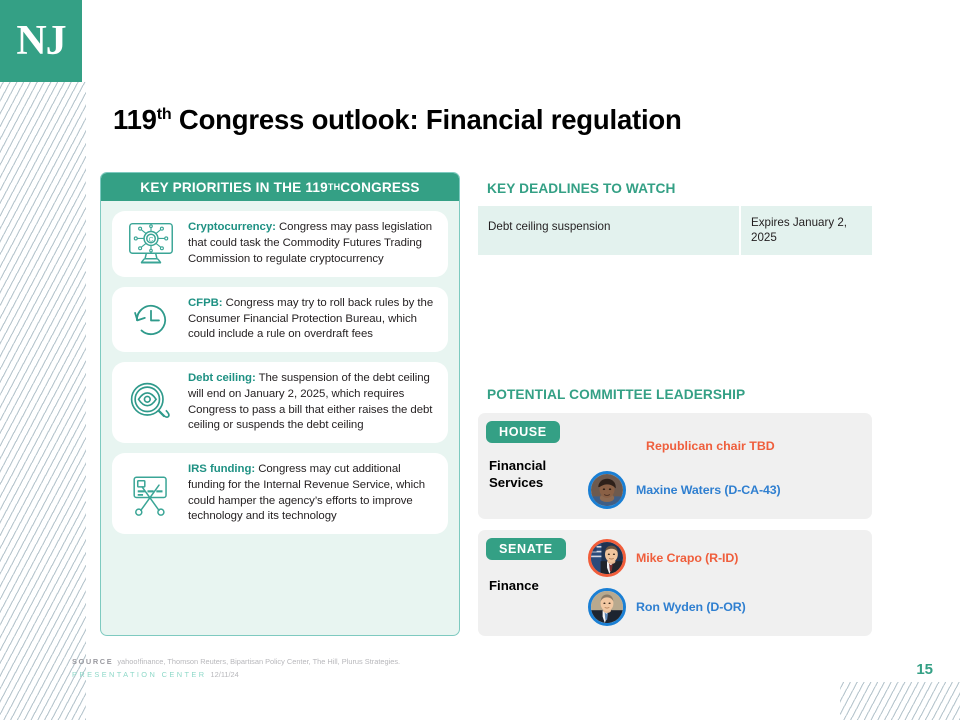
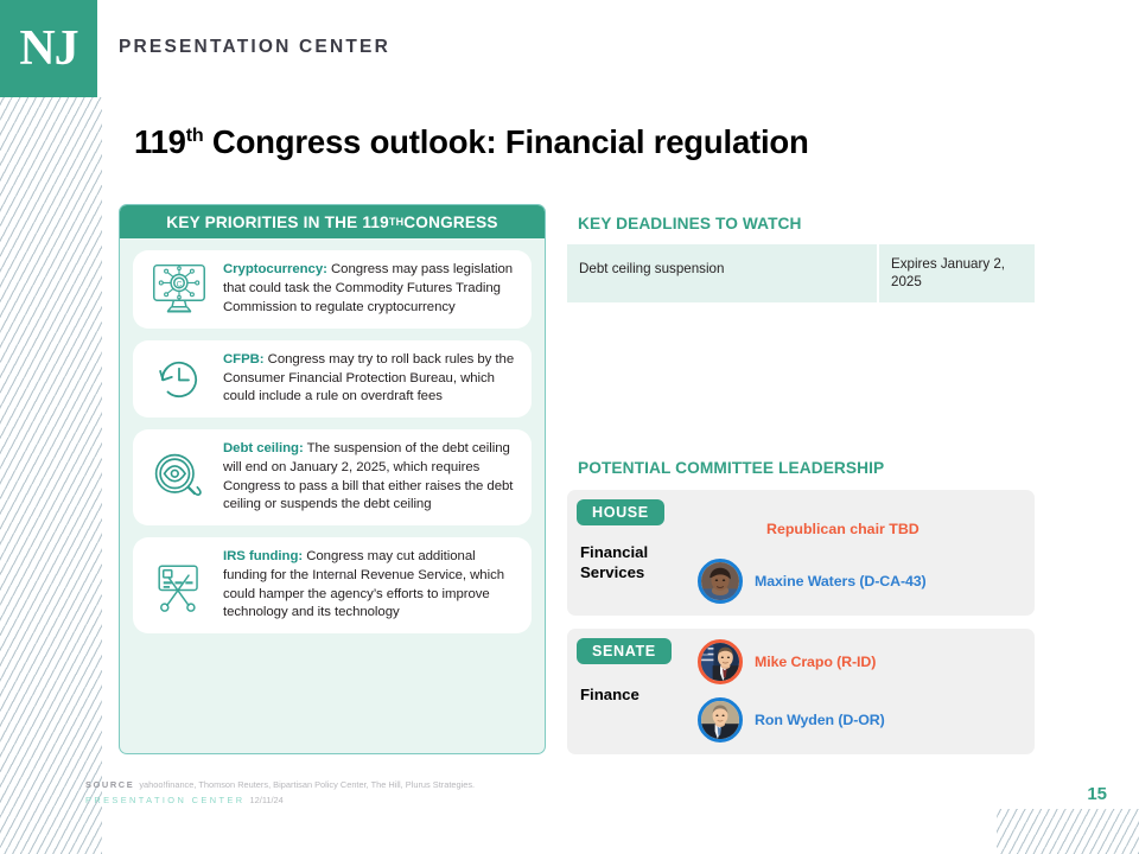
  NJ
+ PRESENTATION CENTER
  119th Congress outlook: Financial regulation
  KEY PRIORITIES IN THE 119
  TH
  CONGRESS
  Cryptocurrency: Congress may pass legislation that could task the Commodity Futures Trading Commission to regulate cryptocurrency
  CFPB: Congress may try to roll back rules by the Consumer Financial Protection Bureau, which could include a rule on overdraft fees
  Debt ceiling: The suspension of the debt ceiling will end on January 2, 2025, which requires Congress to pass a bill that either raises the debt ceiling or suspends the debt ceiling
  IRS funding: Congress may cut additional funding for the Internal Revenue Service, which could hamper the agency’s efforts to improve technology and its technology
  KEY DEADLINES TO WATCH
  Debt ceiling suspension	Expires January 2, 2025
  POTENTIAL COMMITTEE LEADERSHIP
  HOUSE
  Financial
  Services
  Republican chair TBD
  Maxine Waters (D-CA-43)
  SENATE
  Finance
  Mike Crapo (R-ID)
  Ron Wyden (D-OR)
  SOURCE yahoo!finance, Thomson Reuters, Bipartisan Policy Center, The Hill, Plurus Strategies.
  PRESENTATION CENTER 12/11/24
  15
